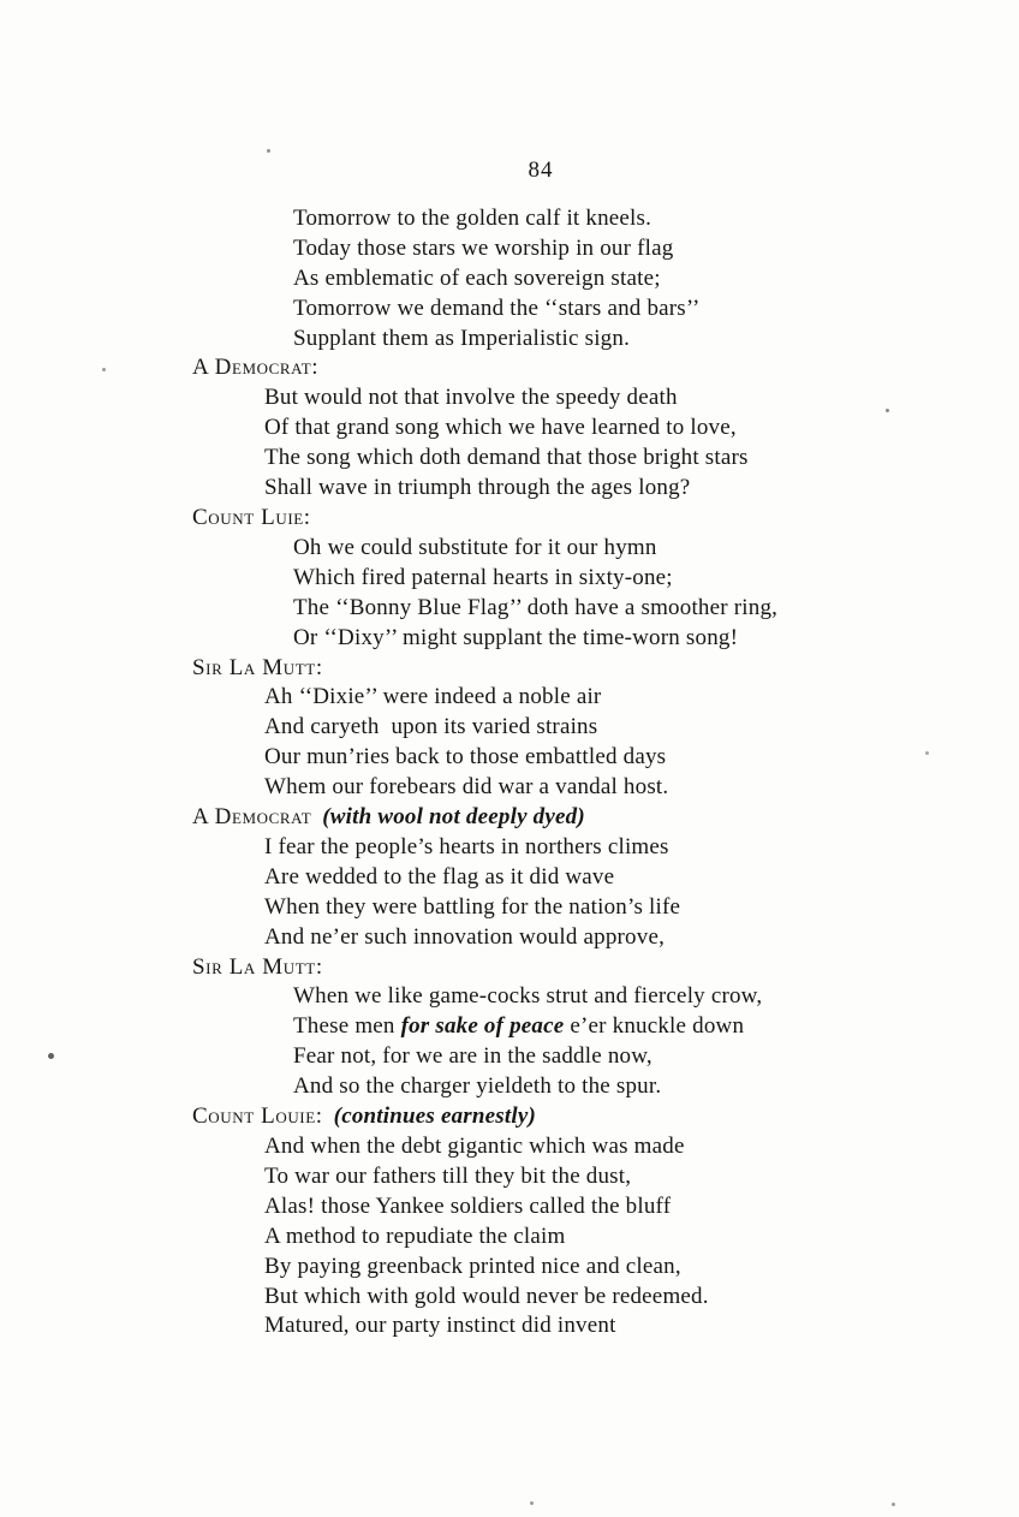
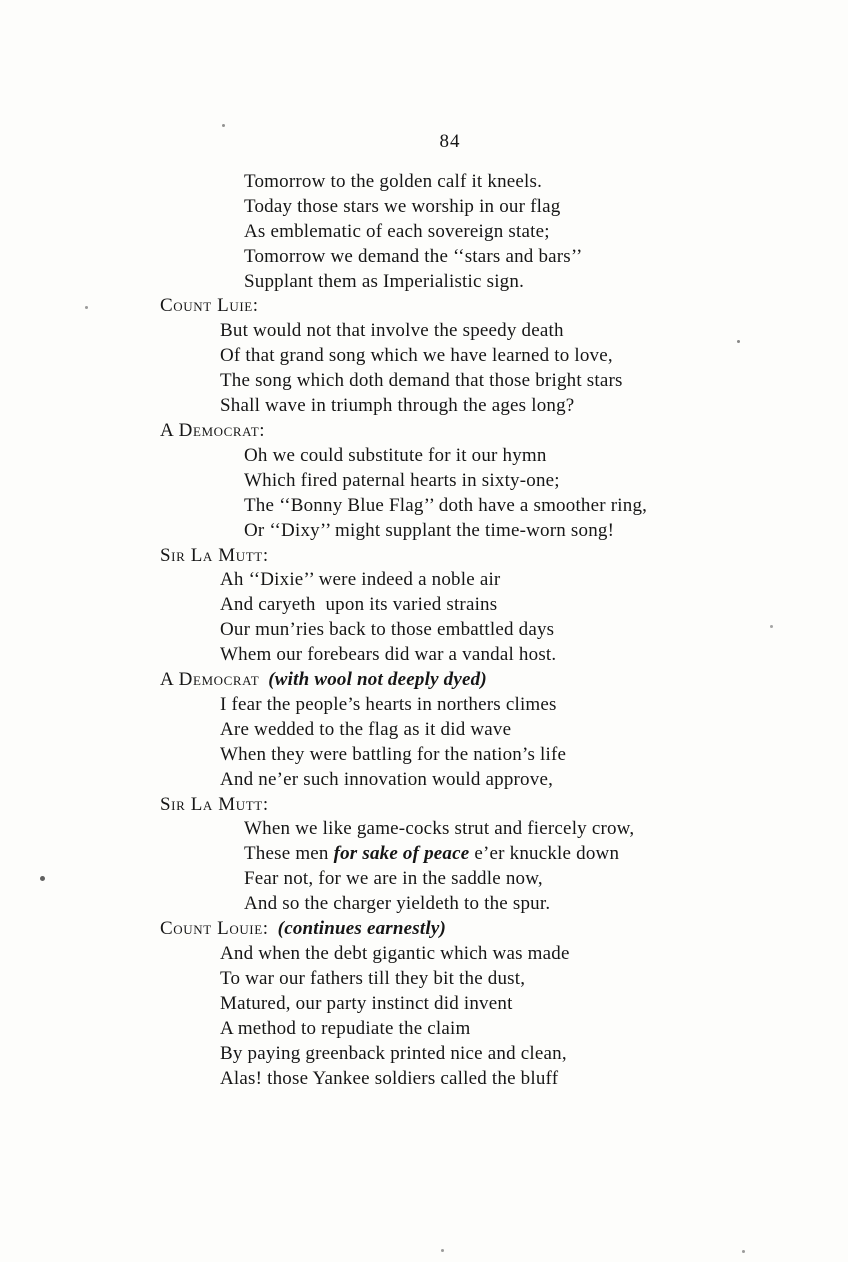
  84
  Tomorrow to the golden calf it kneels.
  Today those stars we worship in our flag
  As emblematic of each sovereign state;
  Tomorrow we demand the ‘‘stars and bars’’
  Supplant them as Imperialistic sign.
- A Democrat:
+ Count Luie:
  But would not that involve the speedy death
  Of that grand song which we have learned to love,
  The song which doth demand that those bright stars
  Shall wave in triumph through the ages long?
- Count Luie:
+ A Democrat:
  Oh we could substitute for it our hymn
  Which fired paternal hearts in sixty-one;
  The ‘‘Bonny Blue Flag’’ doth have a smoother ring,
  Or ‘‘Dixy’’ might supplant the time-worn song!
  Sir La Mutt:
  Ah ‘‘Dixie’’ were indeed a noble air
  And caryeth upon its varied strains
  Our mun’ries back to those embattled days
  Whem our forebears did war a vandal host.
  A Democrat (with wool not deeply dyed)
  I fear the people’s hearts in northers climes
  Are wedded to the flag as it did wave
  When they were battling for the nation’s life
  And ne’er such innovation would approve,
  Sir La Mutt:
  When we like game-cocks strut and fiercely crow,
  These men for sake of peace e’er knuckle down
  Fear not, for we are in the saddle now,
  And so the charger yieldeth to the spur.
  Count Louie: (continues earnestly)
  And when the debt gigantic which was made
  To war our fathers till they bit the dust,
- Alas! those Yankee soldiers called the bluff
+ Matured, our party instinct did invent
  A method to repudiate the claim
  By paying greenback printed nice and clean,
- But which with gold would never be redeemed.
- Matured, our party instinct did invent
+ Alas! those Yankee soldiers called the bluff
